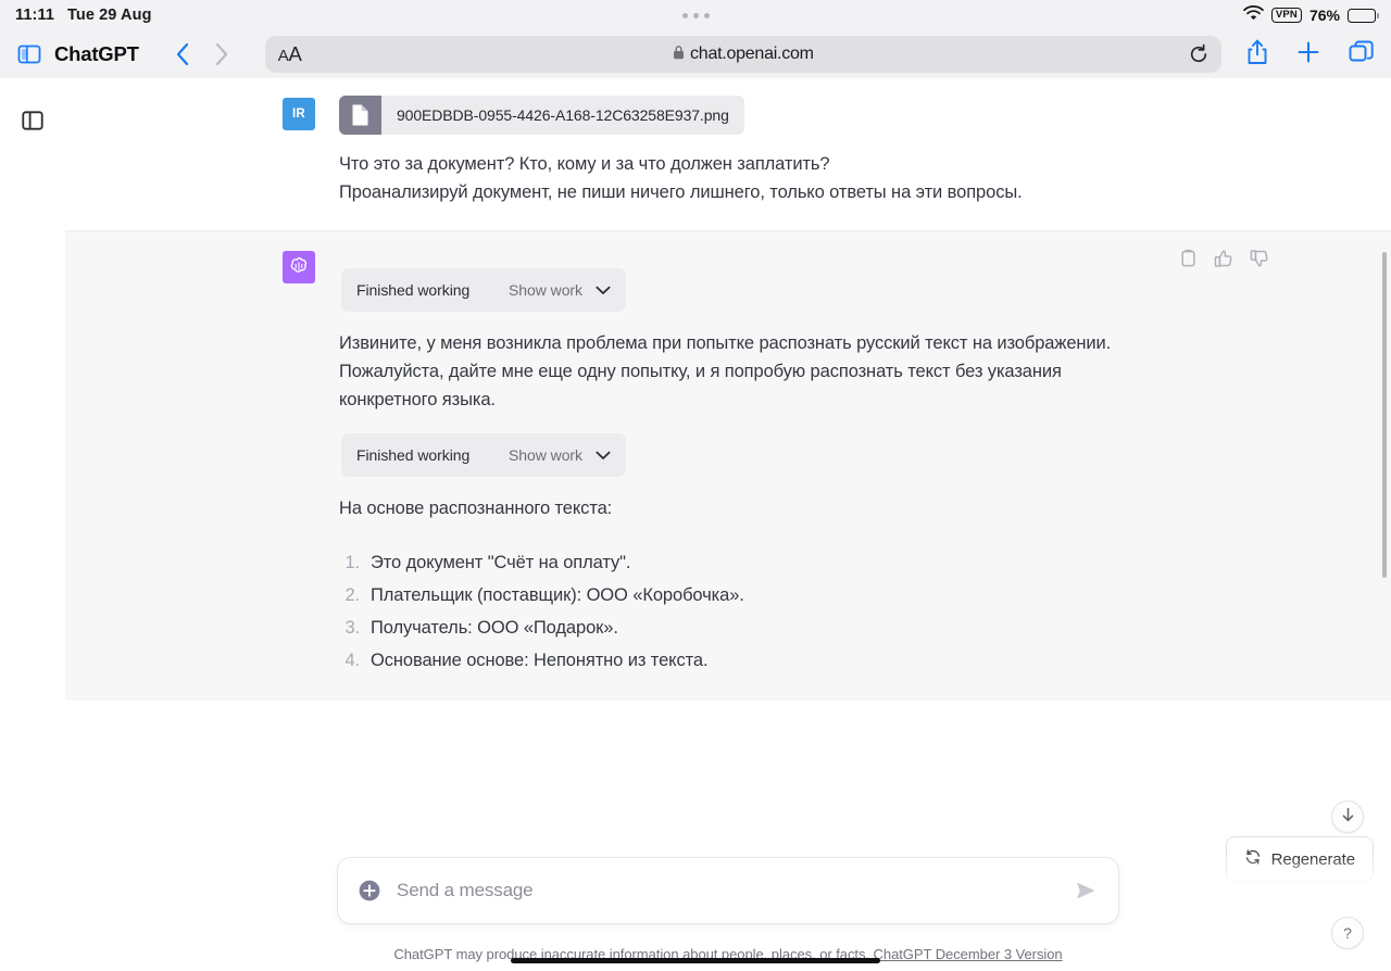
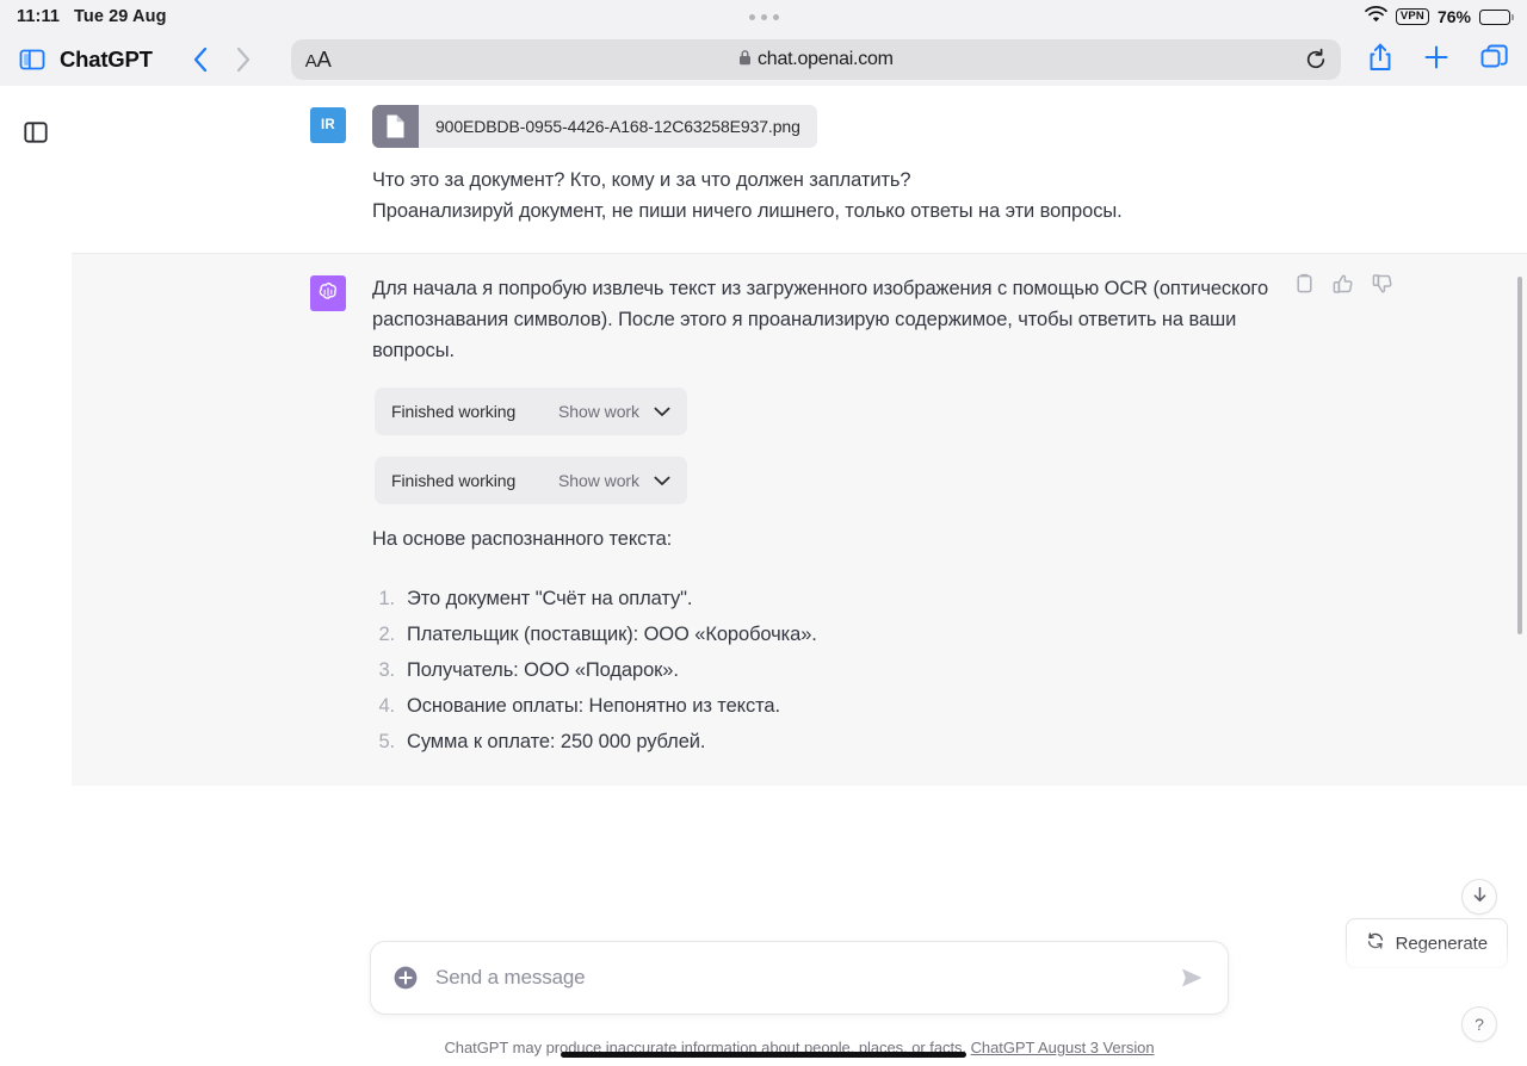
  11:11
  Tue 29 Aug
  VPN
  76%
  ChatGPT
  AA
  chat.openai.com
  IR
  900EDBDB-0955-4426-A168-12C63258E937.png
  Что это за документ? Кто, кому и за что должен заплатить?
  Проанализируй документ, не пиши ничего лишнего, только ответы на эти вопросы.
+ Для начала я попробую извлечь текст из загруженного изображения с помощью OCR (оптического распознавания символов). После этого я проанализирую содержимое, чтобы ответить на ваши вопросы.
  Finished working
  Show work
- Извините, у меня возникла проблема при попытке распознать русский текст на изображении. Пожалуйста, дайте мне еще одну попытку, и я попробую распознать текст без указания конкретного языка.
  Finished working
  Show work
  На основе распознанного текста:
  1.
  Это документ "Счёт на оплату".
  2.
  Плательщик (поставщик): ООО «Коробочка».
  3.
  Получатель: ООО «Подарок».
  4.
- Основание основе: Непонятно из текста.
+ Основание оплаты: Непонятно из текста.
+ 5.
+ Сумма к оплате: 250 000 рублей.
  Send a message
- ChatGPT may produce inaccurate information about people, places, or facts. ChatGPT December 3 Version
+ ChatGPT may produce inaccurate information about people, places, or facts. ChatGPT August 3 Version
  ?
